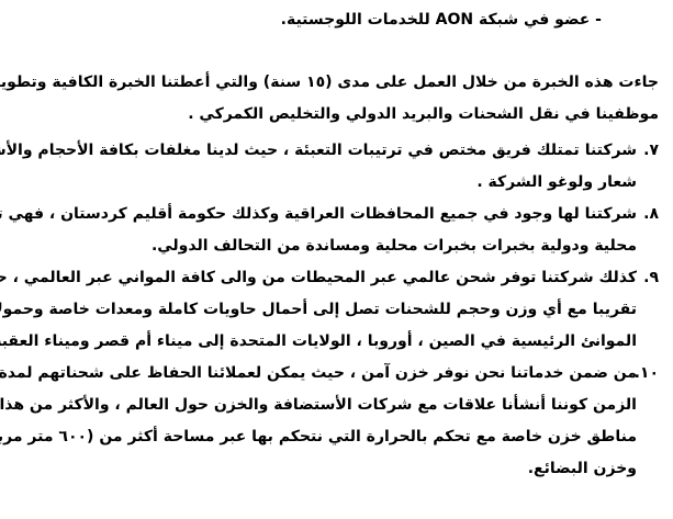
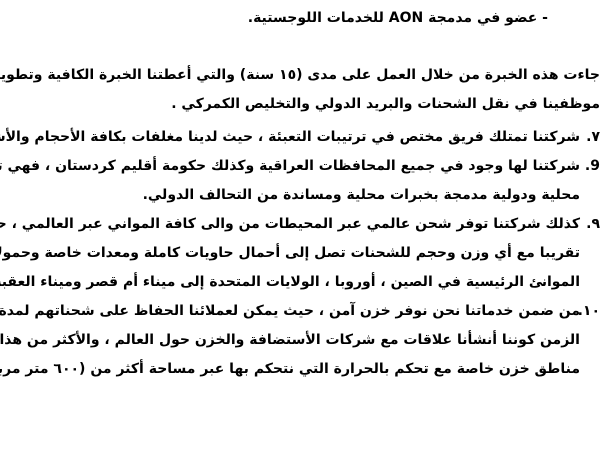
- - عضو في شبكة AON للخدمات اللوجستية.
+ - عضو في مدمجة AON للخدمات اللوجستية.
  جاءت هذه الخبرة من خلال العمل على مدى (١٥ سنة) والتي أعطتنا الخبرة الكافية وتطوي
  موظفينا في نقل الشحنات والبريد الدولي والتخليص الكمركي .
  ٧.
  شركتنا تمتلك فريق مختص في ترتيبات التعبئة ، حيث لدينا مغلفات بكافة الأحجام والأ
- شعار ولوغو الشركة .
- ٨.
+ 9.
  شركتنا لها وجود في جميع المحافظات العراقية وكذلك حكومة أقليم كردستان ، فهي
- محلية ودولية بخبرات بخبرات محلية ومساندة من التحالف الدولي.
+ محلية ودولية مدمجة بخبرات محلية ومساندة من التحالف الدولي.
  ٩.
  كذلك شركتنا توفر شحن عالمي عبر المحيطات من والى كافة المواني عبر العالمي ، ح
  تقريبا مع أي وزن وحجم للشحنات تصل إلى أحمال حاويات كاملة ومعدات خاصة وحمول
  الموانئ الرئيسية في الصين ، أوروبا ، الولايات المتحدة إلى ميناء أم قصر وميناء العقب
  ١٠.
  من ضمن خدماتنا نحن نوفر خزن آمن ، حيث يمكن لعملائنا الحفاظ على شحناتهم لمدة
  الزمن كوننا أنشأنا علاقات مع شركات الأستضافة والخزن حول العالم ، والأكثر من هذا
  مناطق خزن خاصة مع تحكم بالحرارة التي نتحكم بها عبر مساحة أكثر من (٦٠٠ متر مرب
- وخزن البضائع.
